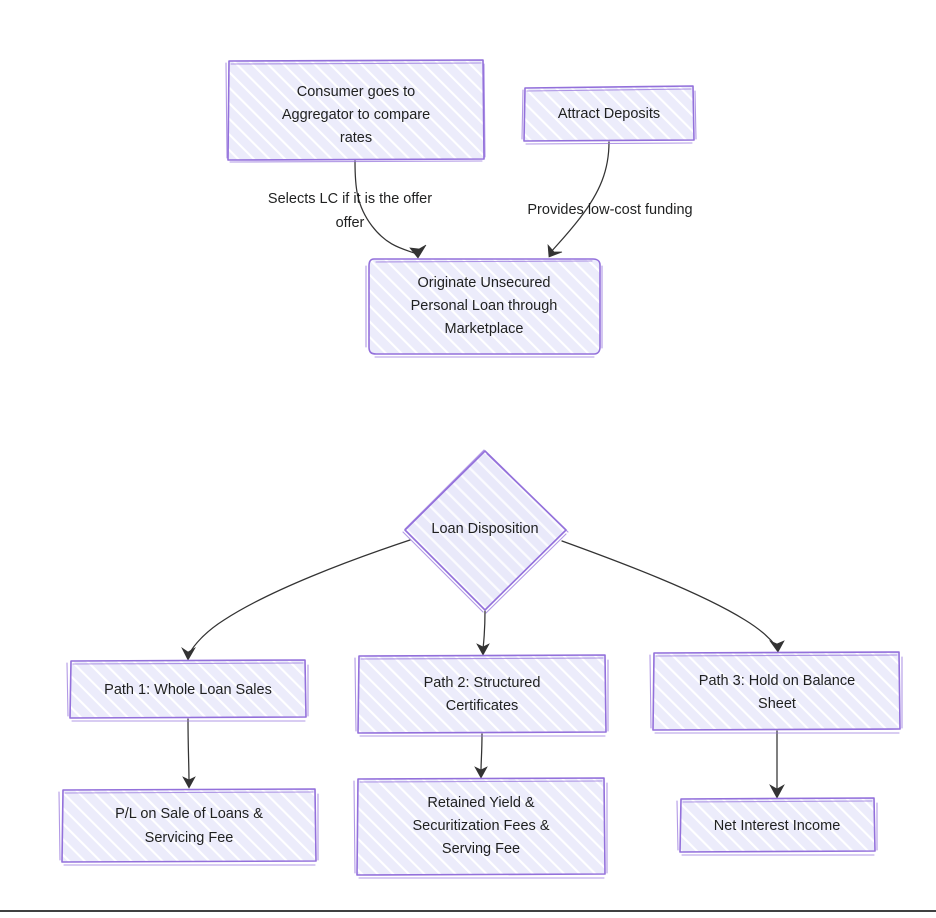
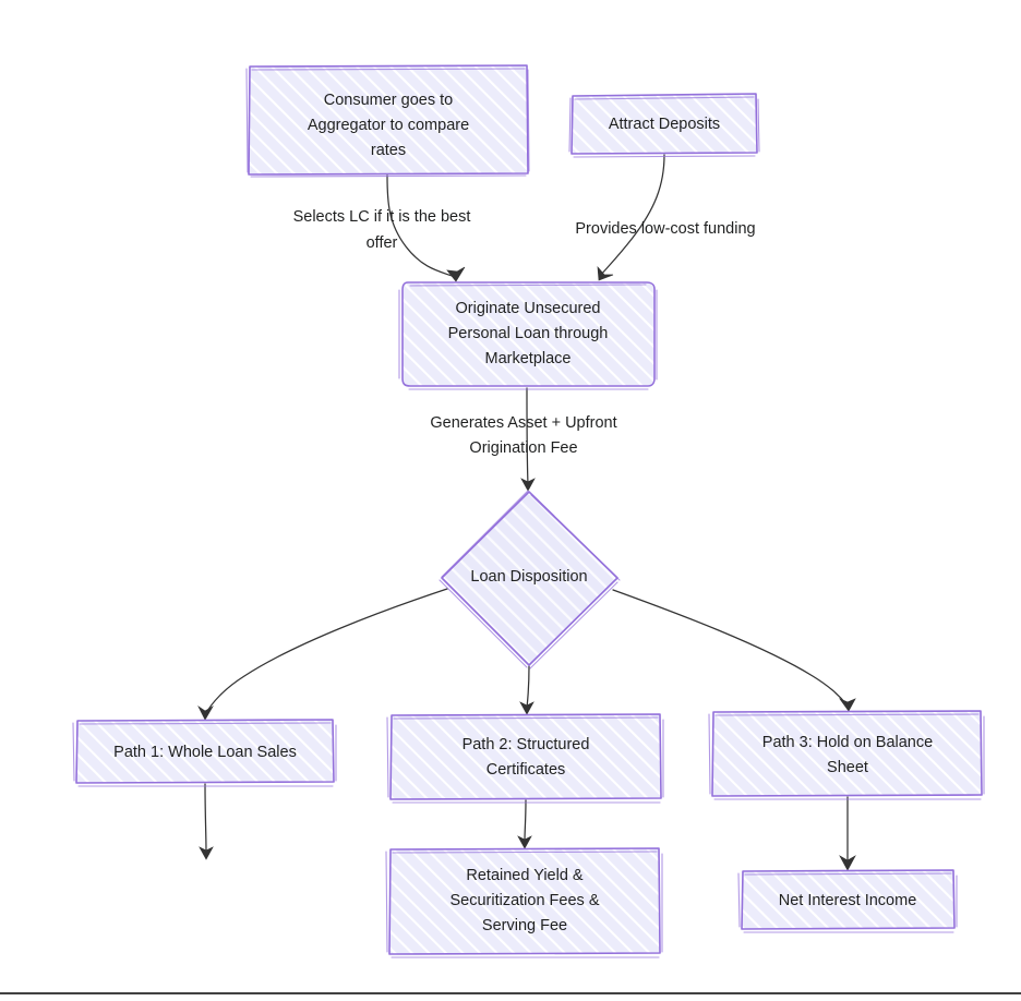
- Selects LC if it is the offer
+ Selects LC if it is the best
  offer
  Provides low-cost funding
+ Generates Asset + Upfront
+ Origination Fee
  Consumer goes to
  Aggregator to compare
  rates
  Attract Deposits
  Originate Unsecured
  Personal Loan through
  Marketplace
  Loan Disposition
  Path 1: Whole Loan Sales
  Path 2: Structured
  Certificates
  Path 3: Hold on Balance
  Sheet
- P/L on Sale of Loans &
- Servicing Fee
  Retained Yield &
  Securitization Fees &
  Serving Fee
  Net Interest Income
